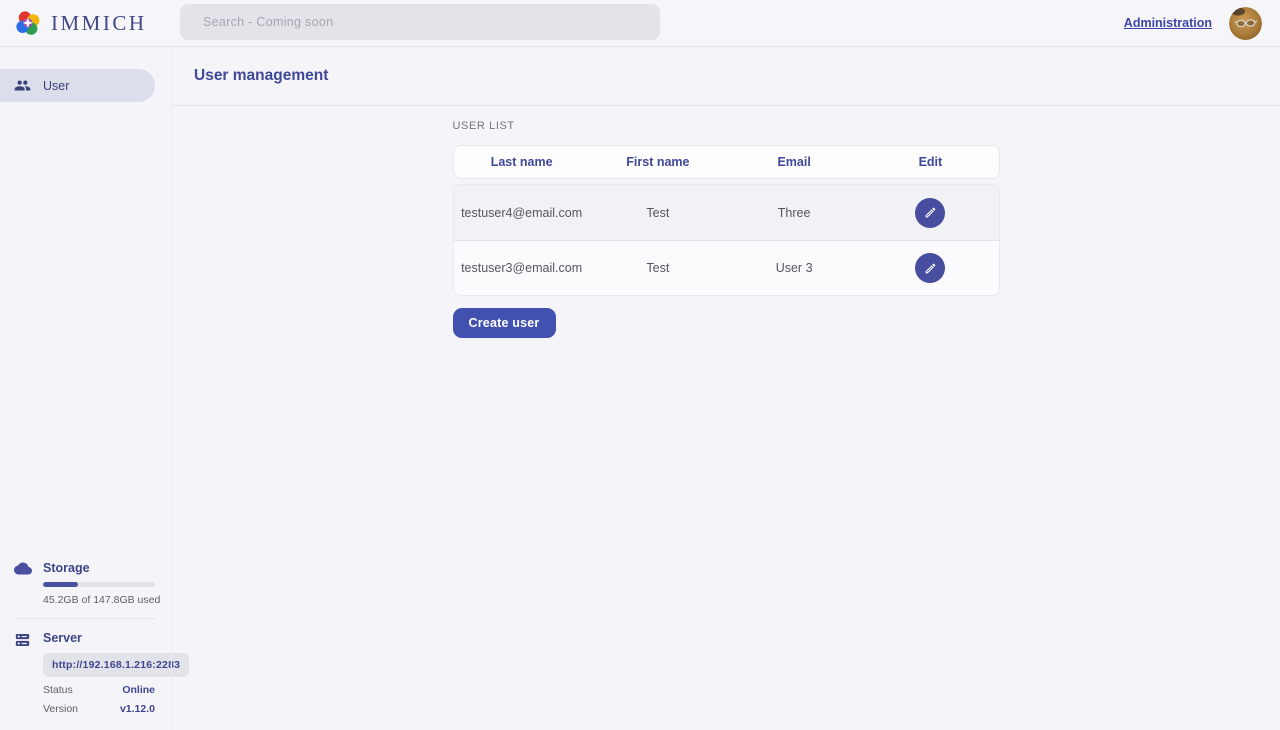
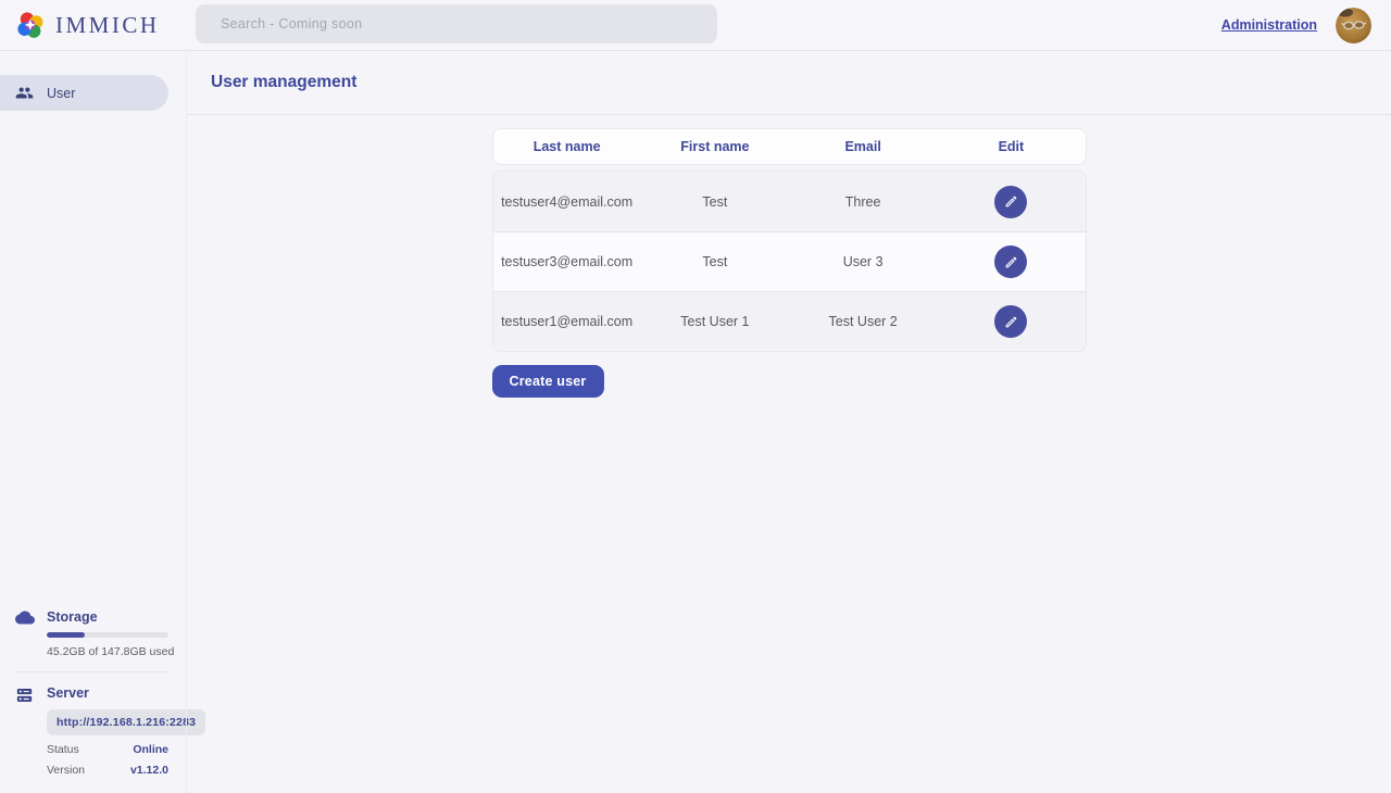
  IMMICH
  Search - Coming soon
  Administration
  User
  Storage
  45.2GB of 147.8GB used
  Server
  http://192.168.1.216:2283
  Status
  Online
  Version
  v1.12.0
  User management
- USER LIST
  Last name
  First name
  Email
  Edit
  testuser4@email.com
  Test
  Three
  testuser3@email.com
  Test
  User 3
+ testuser1@email.com
+ Test User 1
+ Test User 2
  Create user
